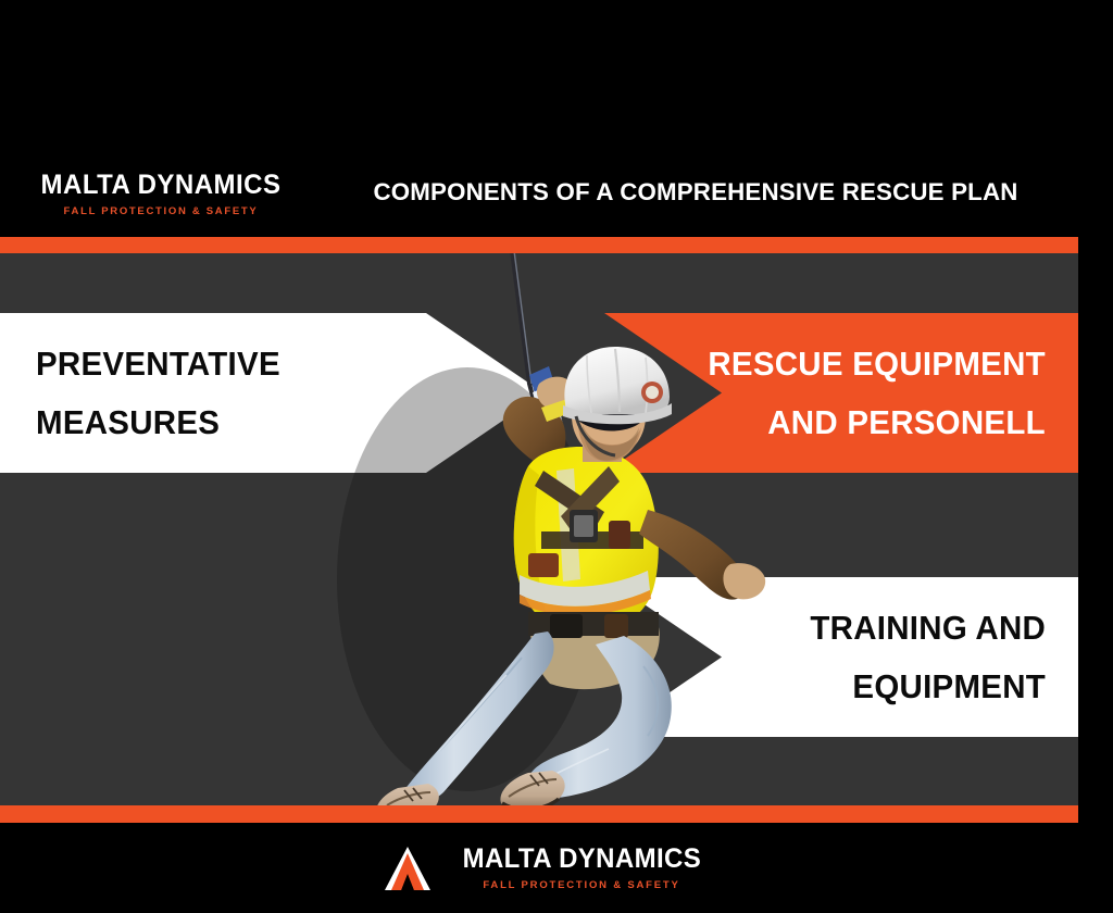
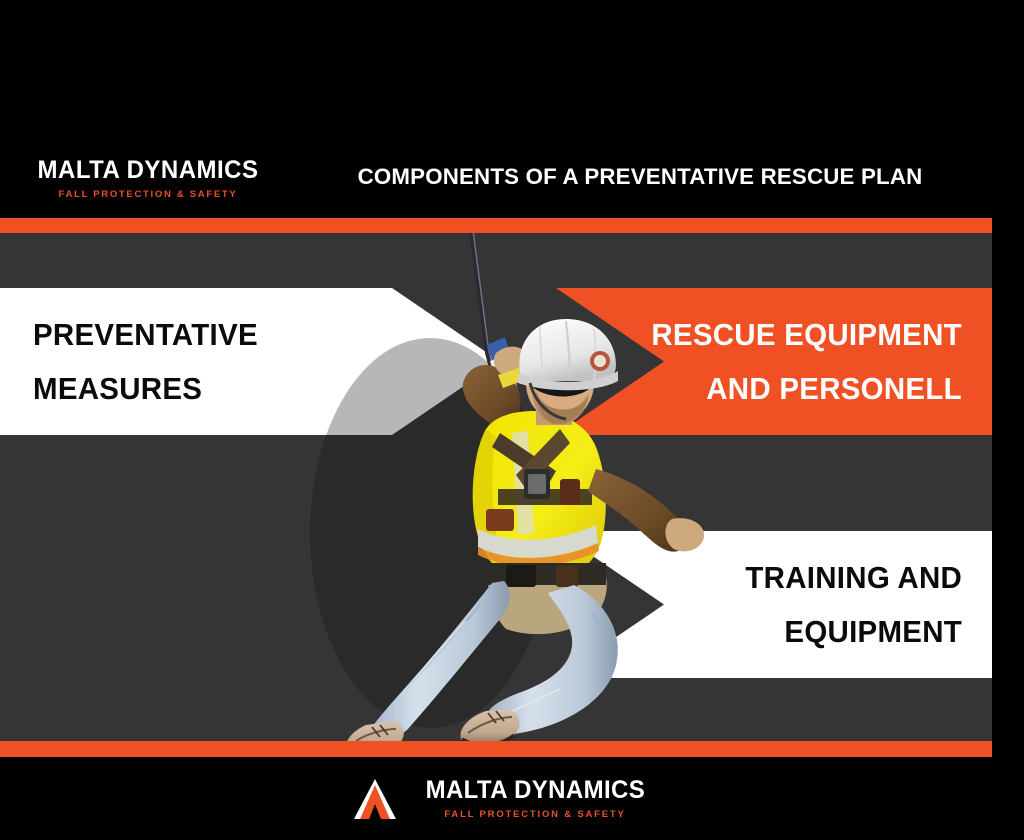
  MALTA DYNAMICS
  FALL PROTECTION & SAFETY
- COMPONENTS OF A COMPREHENSIVE RESCUE PLAN
+ COMPONENTS OF A PREVENTATIVE RESCUE PLAN
  PREVENTATIVE
  MEASURES
  RESCUE EQUIPMENT
  AND PERSONELL
  TRAINING AND
  EQUIPMENT
  MALTA DYNAMICS
  FALL PROTECTION & SAFETY
